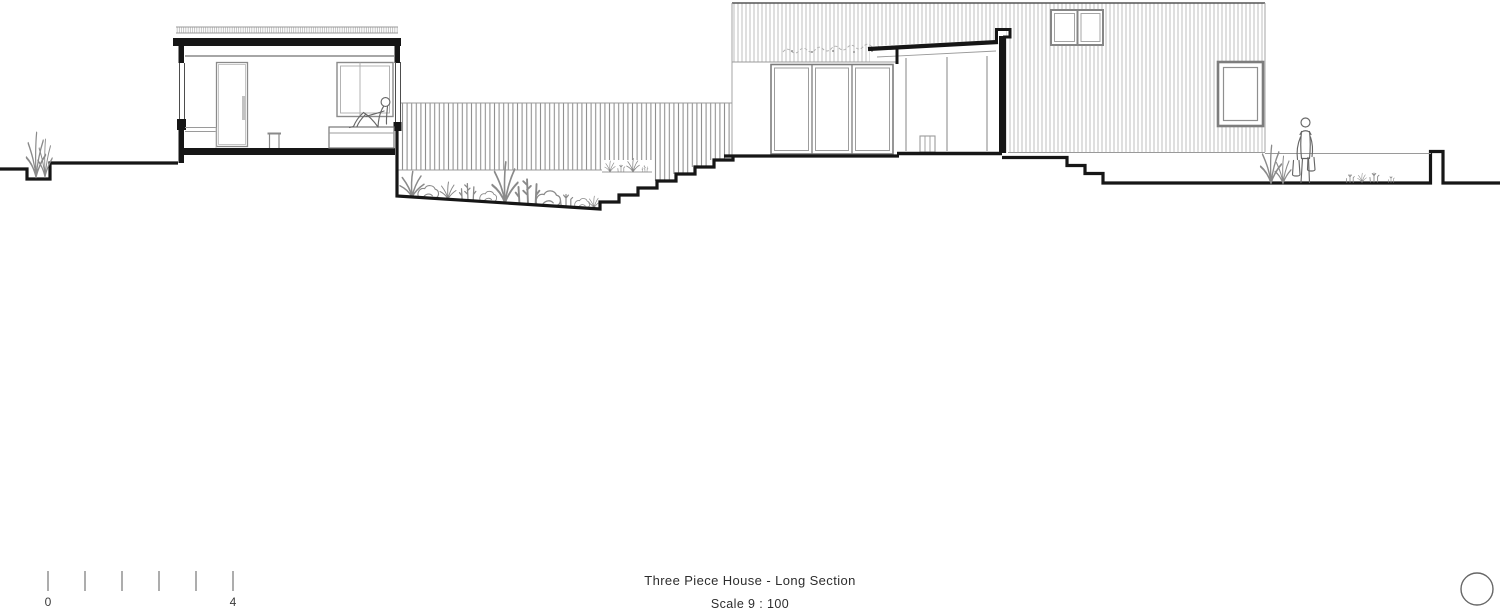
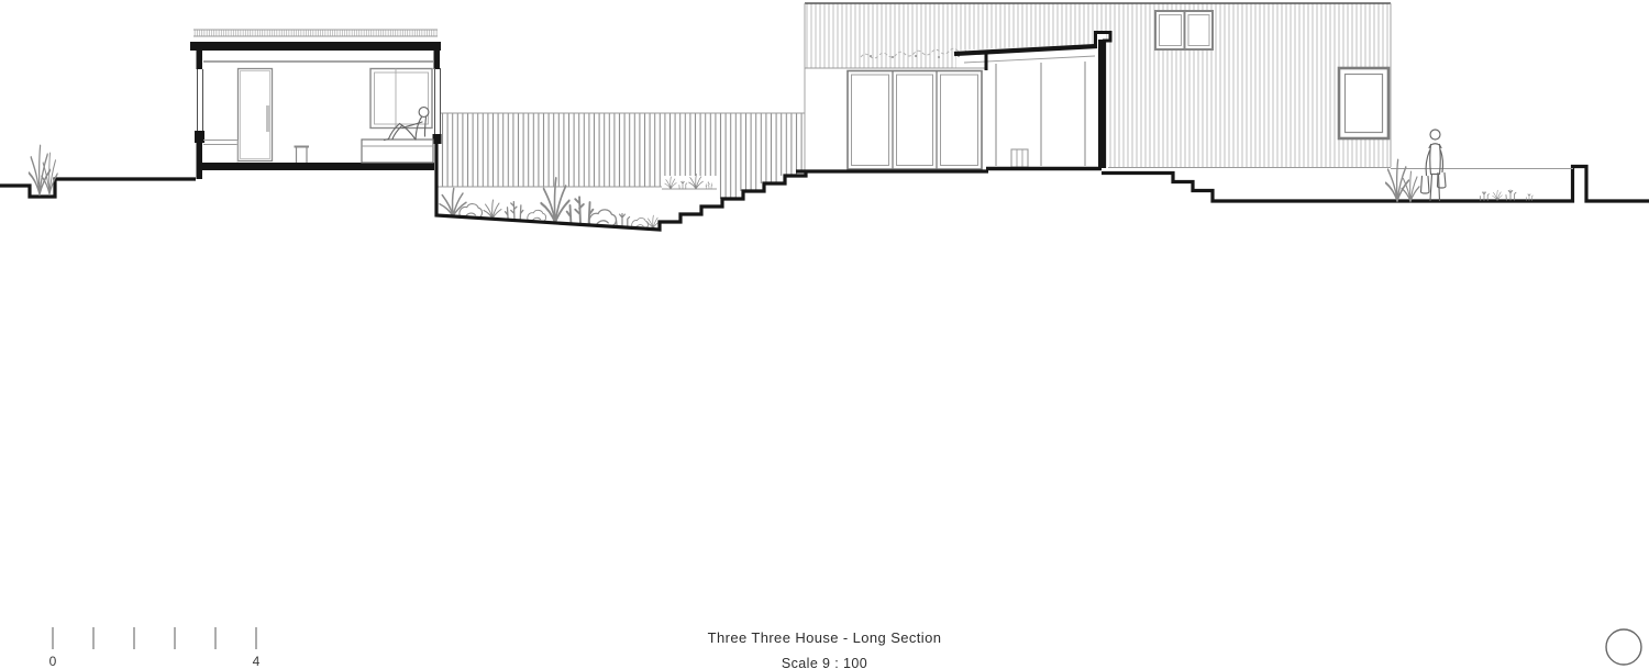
- Three Piece House - Long Section
+ Three Three House - Long Section
  Scale 9 : 100
  0
  4
